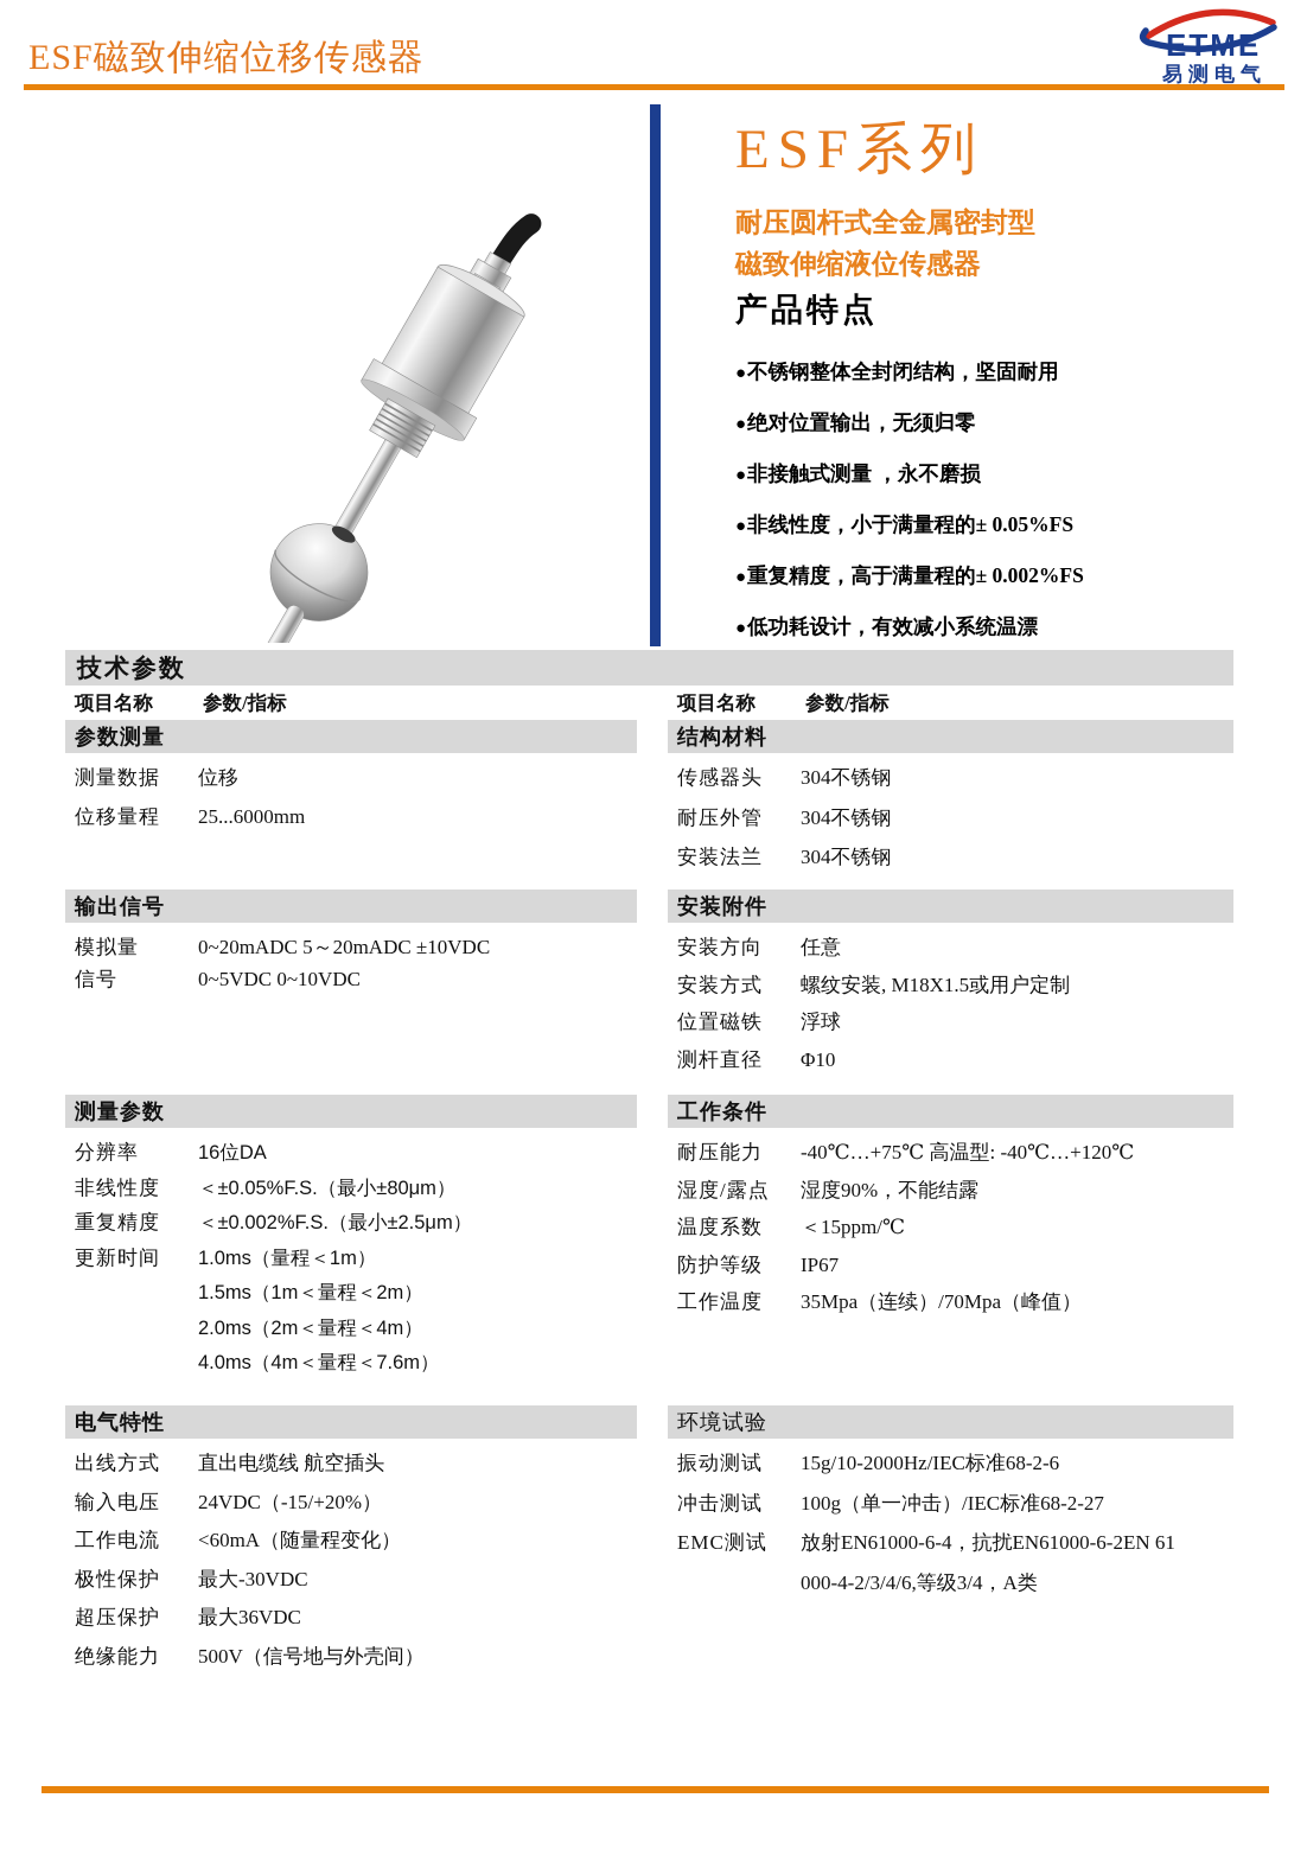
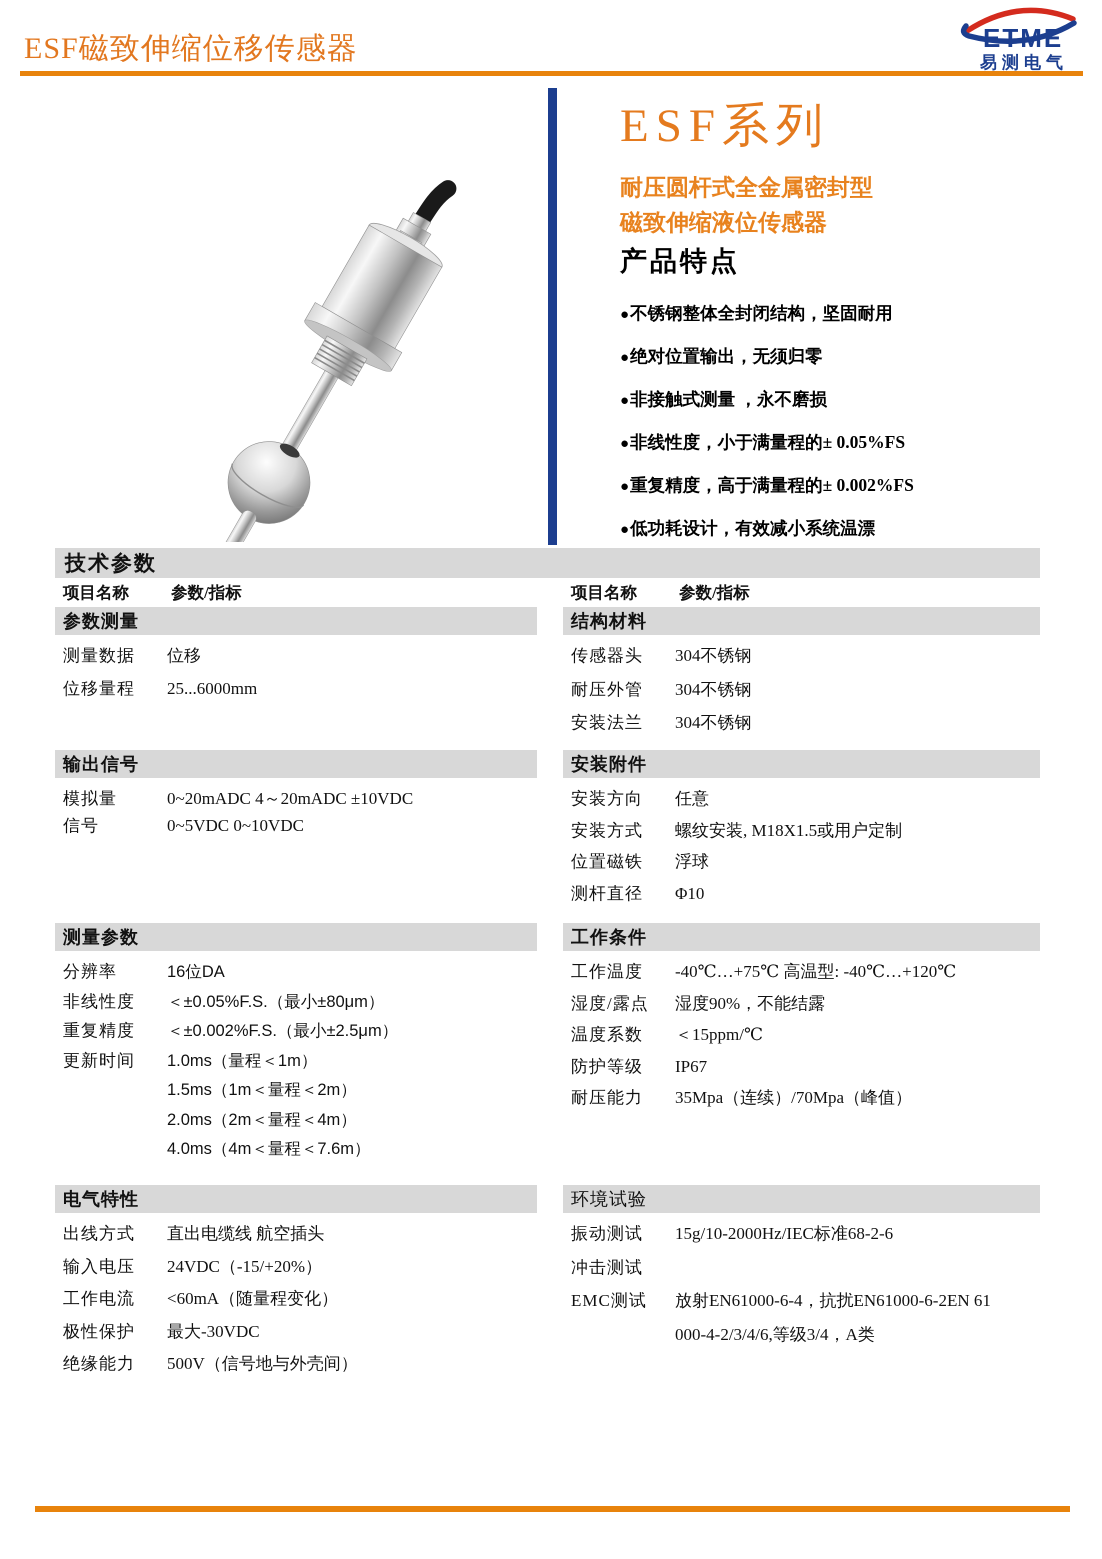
  ESF磁致伸缩位移传感器
  ETME
  易测电气
  ESF系列
  耐压圆杆式全金属密封型
  磁致伸缩液位传感器
  产品特点
  ●不锈钢整体全封闭结构，坚固耐用
  ●绝对位置输出，无须归零
  ●非接触式测量 ，永不磨损
  ●非线性度，小于满量程的± 0.05%FS
  ●重复精度，高于满量程的± 0.002%FS
  ●低功耗设计，有效减小系统温漂
  技术参数
  项目名称 参数/指标
  参数测量
  测量数据
  位移
  位移量程
  25...6000mm
  输出信号
  模拟量
- 0~20mADC 5～20mADC ±10VDC
+ 0~20mADC 4～20mADC ±10VDC
  信号
  0~5VDC 0~10VDC
  测量参数
  分辨率
  16位DA
  非线性度
  ＜±0.05%F.S.（最小±80μm）
  重复精度
  ＜±0.002%F.S.（最小±2.5μm）
  更新时间
  1.0ms（量程＜1m）
  1.5ms（1m＜量程＜2m）
  2.0ms（2m＜量程＜4m）
  4.0ms（4m＜量程＜7.6m）
  电气特性
  出线方式
  直出电缆线 航空插头
  输入电压
  24VDC（-15/+20%）
  工作电流
  <60mA（随量程变化）
  极性保护
  最大-30VDC
- 超压保护
- 最大36VDC
  绝缘能力
  500V（信号地与外壳间）
  项目名称 参数/指标
  结构材料
  传感器头
  304不锈钢
  耐压外管
  304不锈钢
  安装法兰
  304不锈钢
  安装附件
  安装方向
  任意
  安装方式
  螺纹安装, M18X1.5或用户定制
  位置磁铁
  浮球
  测杆直径
  Φ10
  工作条件
- 耐压能力
+ 工作温度
  -40℃…+75℃ 高温型: -40℃…+120℃
  湿度/露点
  湿度90%，不能结露
  温度系数
  ＜15ppm/℃
  防护等级
  IP67
- 工作温度
+ 耐压能力
  35Mpa（连续）/70Mpa（峰值）
  环境试验
  振动测试
  15g/10-2000Hz/IEC标准68-2-6
  冲击测试
- 100g（单一冲击）/IEC标准68-2-27
  EMC测试
  放射EN61000-6-4，抗扰EN61000-6-2EN 61
  000-4-2/3/4/6,等级3/4，A类
